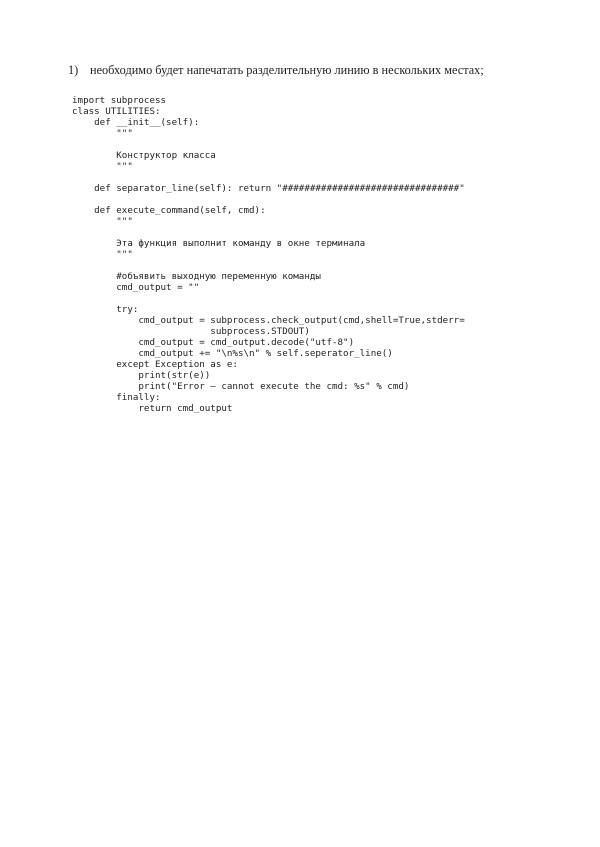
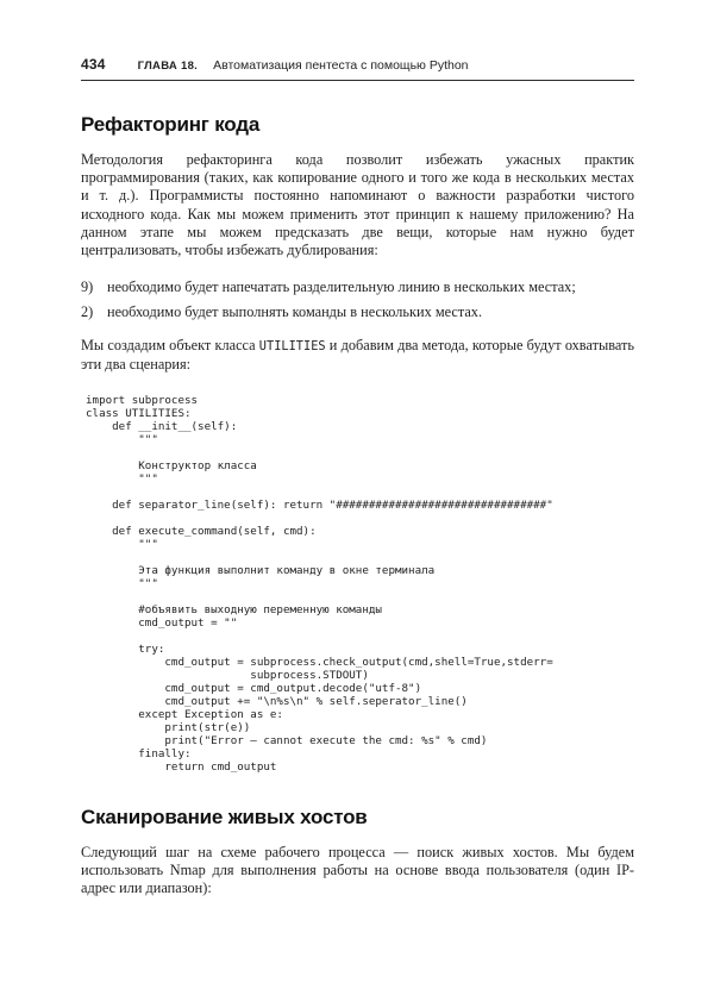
+ 434
+ ГЛАВА 18.
+ Автоматизация пентеста с помощью Python
+ Рефакторинг кода
+ Методология рефакторинга кода позволит избежать ужасных практик программирования (таких, как копирование одного и того же кода в нескольких местах и т. д.). Программисты постоянно напоминают о важности разработки чистого исходного кода. Как мы можем применить этот принцип к нашему приложению? На данном этапе мы можем предсказать две вещи, которые нам нужно будет централизовать, чтобы избежать дублирования:
- 1)
+ 9)
  необходимо будет напечатать разделительную линию в нескольких местах;
+ 2)
+ необходимо будет выполнять команды в нескольких местах.
+ Мы создадим объект класса UTILITIES и добавим два метода, которые будут охватывать эти два сценария:
  import subprocess
  class UTILITIES:
  def __init__(self):
  """
  Конструктор класса
  """
  def separator_line(self): return "################################"
  def execute_command(self, cmd):
  """
  Эта функция выполнит команду в окне терминала
  """
  #объявить выходную переменную команды
  cmd_output = ""
  try:
  cmd_output = subprocess.check_output(cmd,shell=True,stderr=
  subprocess.STDOUT)
  cmd_output = cmd_output.decode("utf-8")
  cmd_output += "\n%s\n" % self.seperator_line()
  except Exception as e:
  print(str(e))
  print("Error — cannot execute the cmd: %s" % cmd)
  finally:
  return cmd_output
+ Сканирование живых хостов
+ Следующий шаг на схеме рабочего процесса — поиск живых хостов. Мы будем использовать Nmap для выполнения работы на основе ввода пользователя (один IP-адрес или диапазон):
